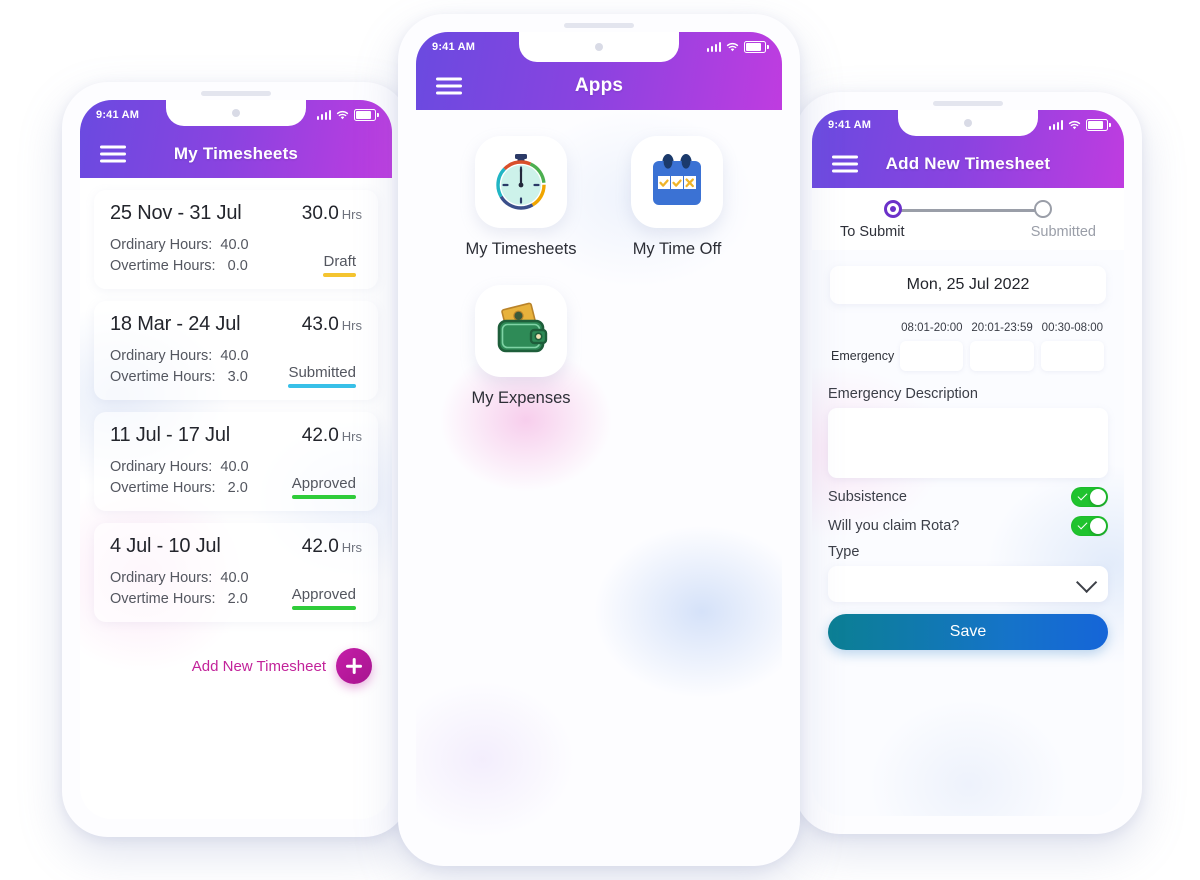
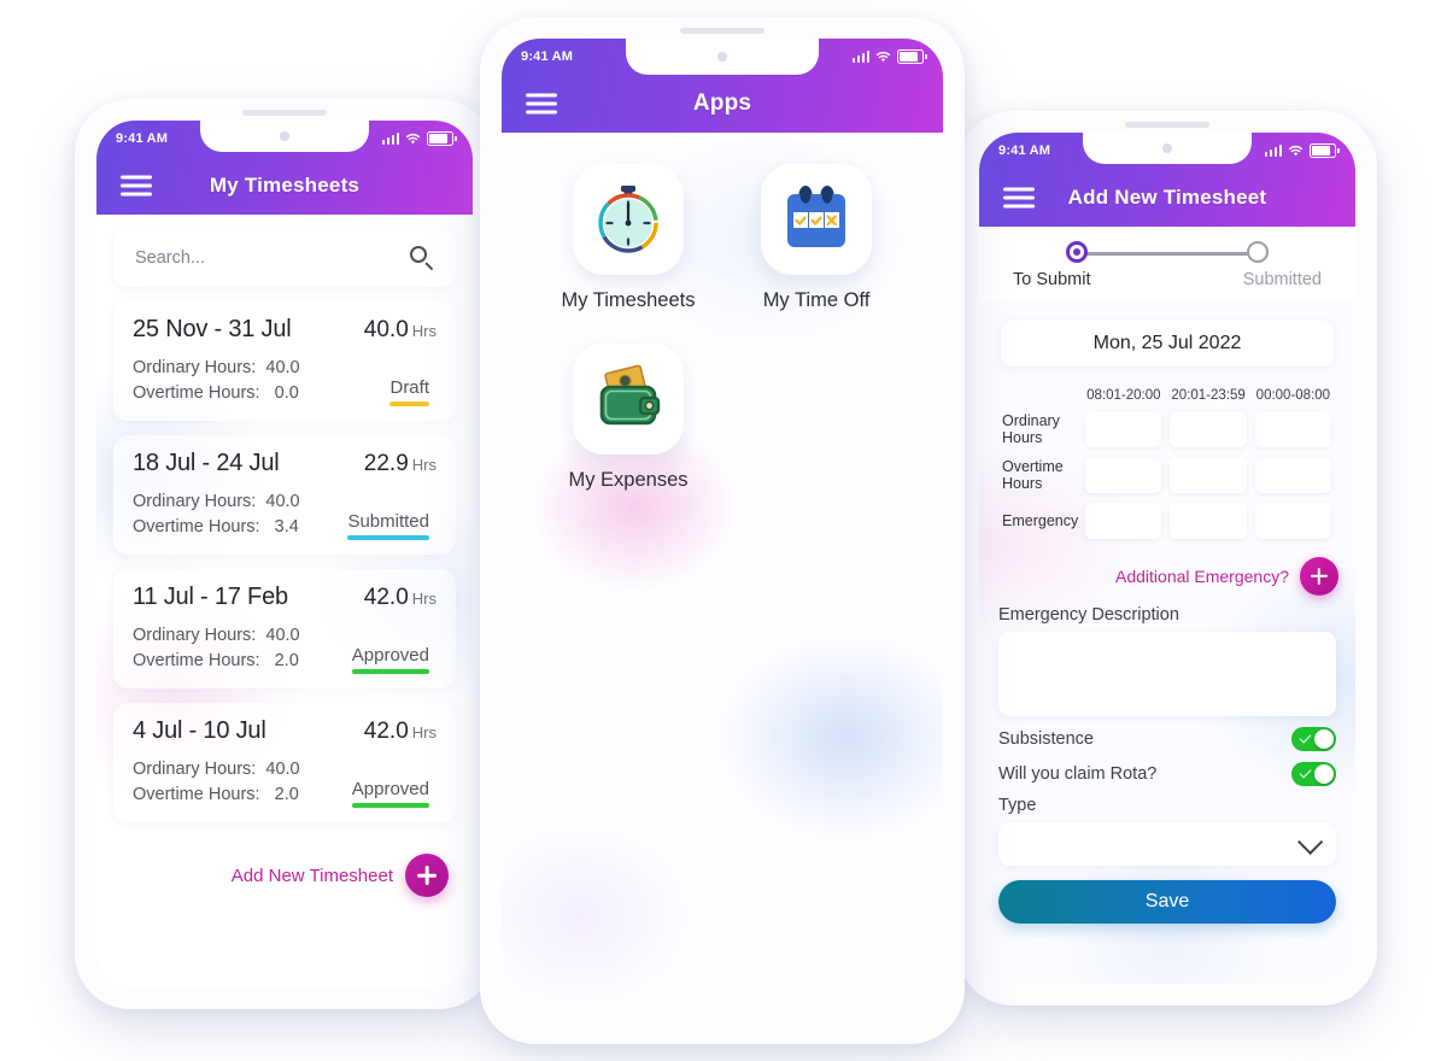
  9:41 AM
  My Timesheets
+ Search...
  25 Nov - 31 Jul
- 30.0 Hrs
+ 40.0 Hrs
  Ordinary Hours: 40.0
  Overtime Hours: 0.0
  Draft
- 18 Mar - 24 Jul
+ 18 Jul - 24 Jul
- 43.0 Hrs
+ 22.9 Hrs
  Ordinary Hours: 40.0
- Overtime Hours: 3.0
+ Overtime Hours: 3.4
  Submitted
- 11 Jul - 17 Jul
+ 11 Jul - 17 Feb
  42.0 Hrs
  Ordinary Hours: 40.0
  Overtime Hours: 2.0
  Approved
  4 Jul - 10 Jul
  42.0 Hrs
  Ordinary Hours: 40.0
  Overtime Hours: 2.0
  Approved
  Add New Timesheet
  9:41 AM
  Apps
  My Timesheets
  My Time Off
  My Expenses
  9:41 AM
  Add New Timesheet
  To Submit
  Submitted
  Mon, 25 Jul 2022
- 	08:01-20:00	20:01-23:59	00:30-08:00
+ 	08:01-20:00	20:01-23:59	00:00-08:00
+ OrdinaryHours
+ OvertimeHours
  Emergency
+ Additional Emergency?
  Emergency Description
  Subsistence
  Will you claim Rota?
  Type
  Save
